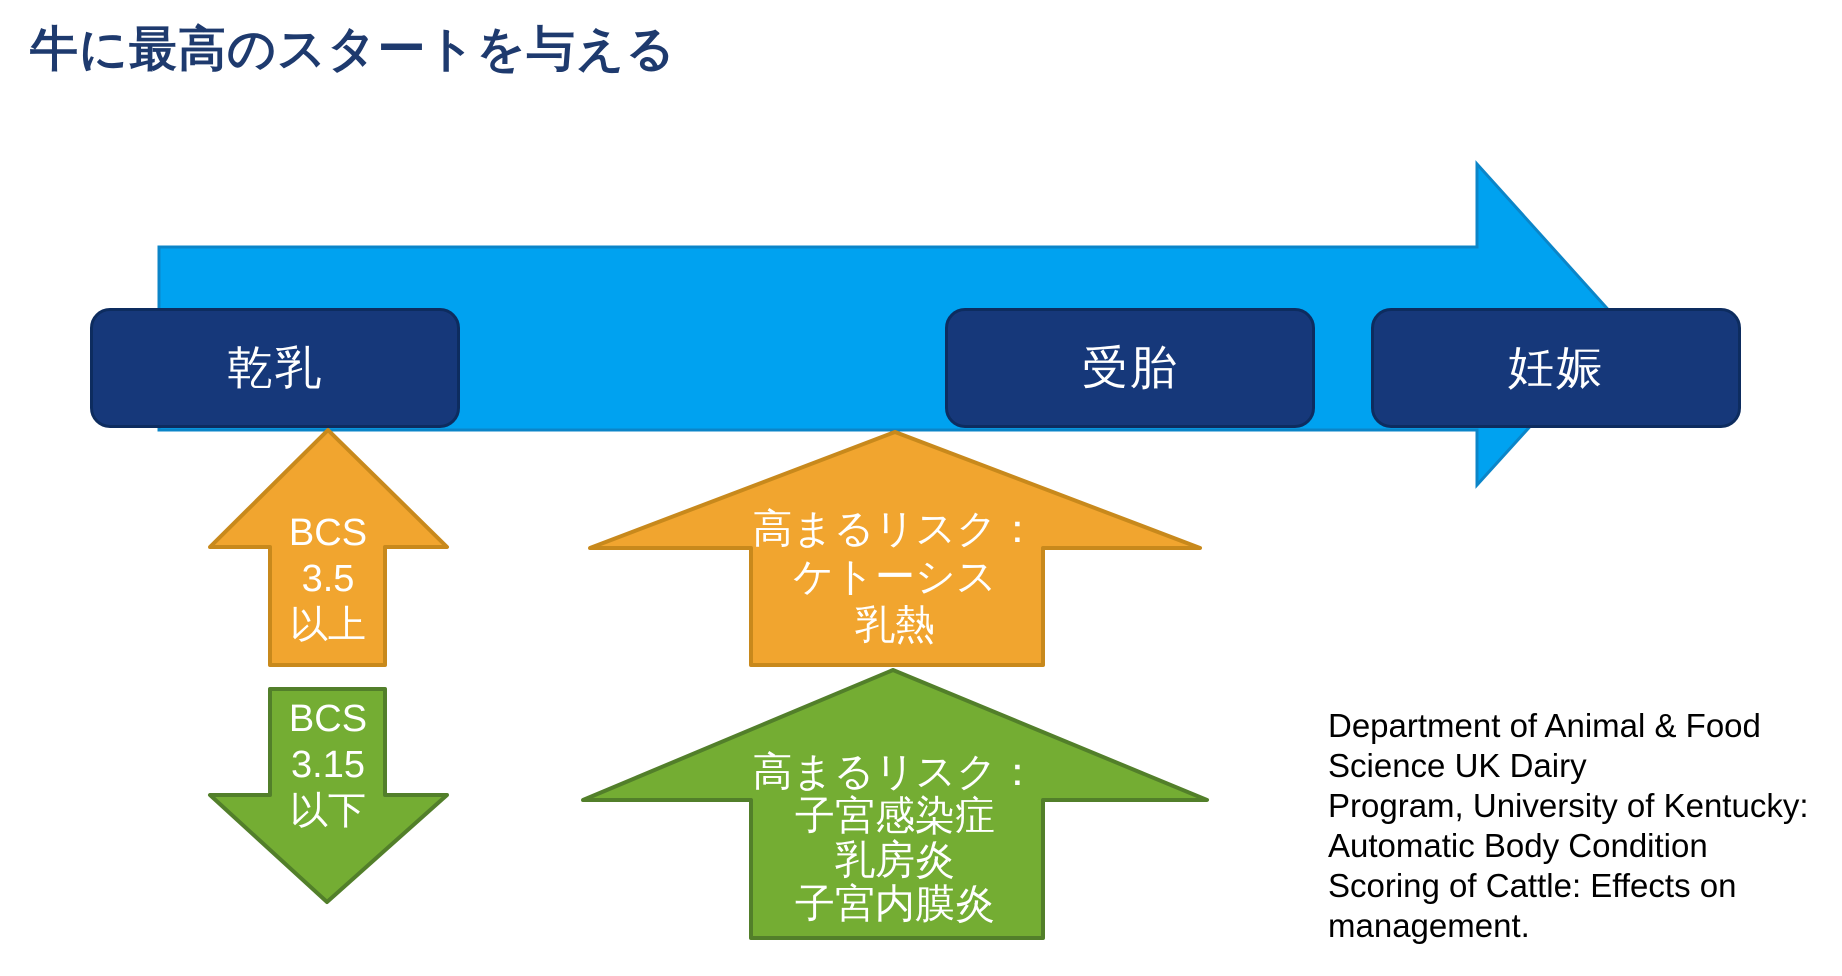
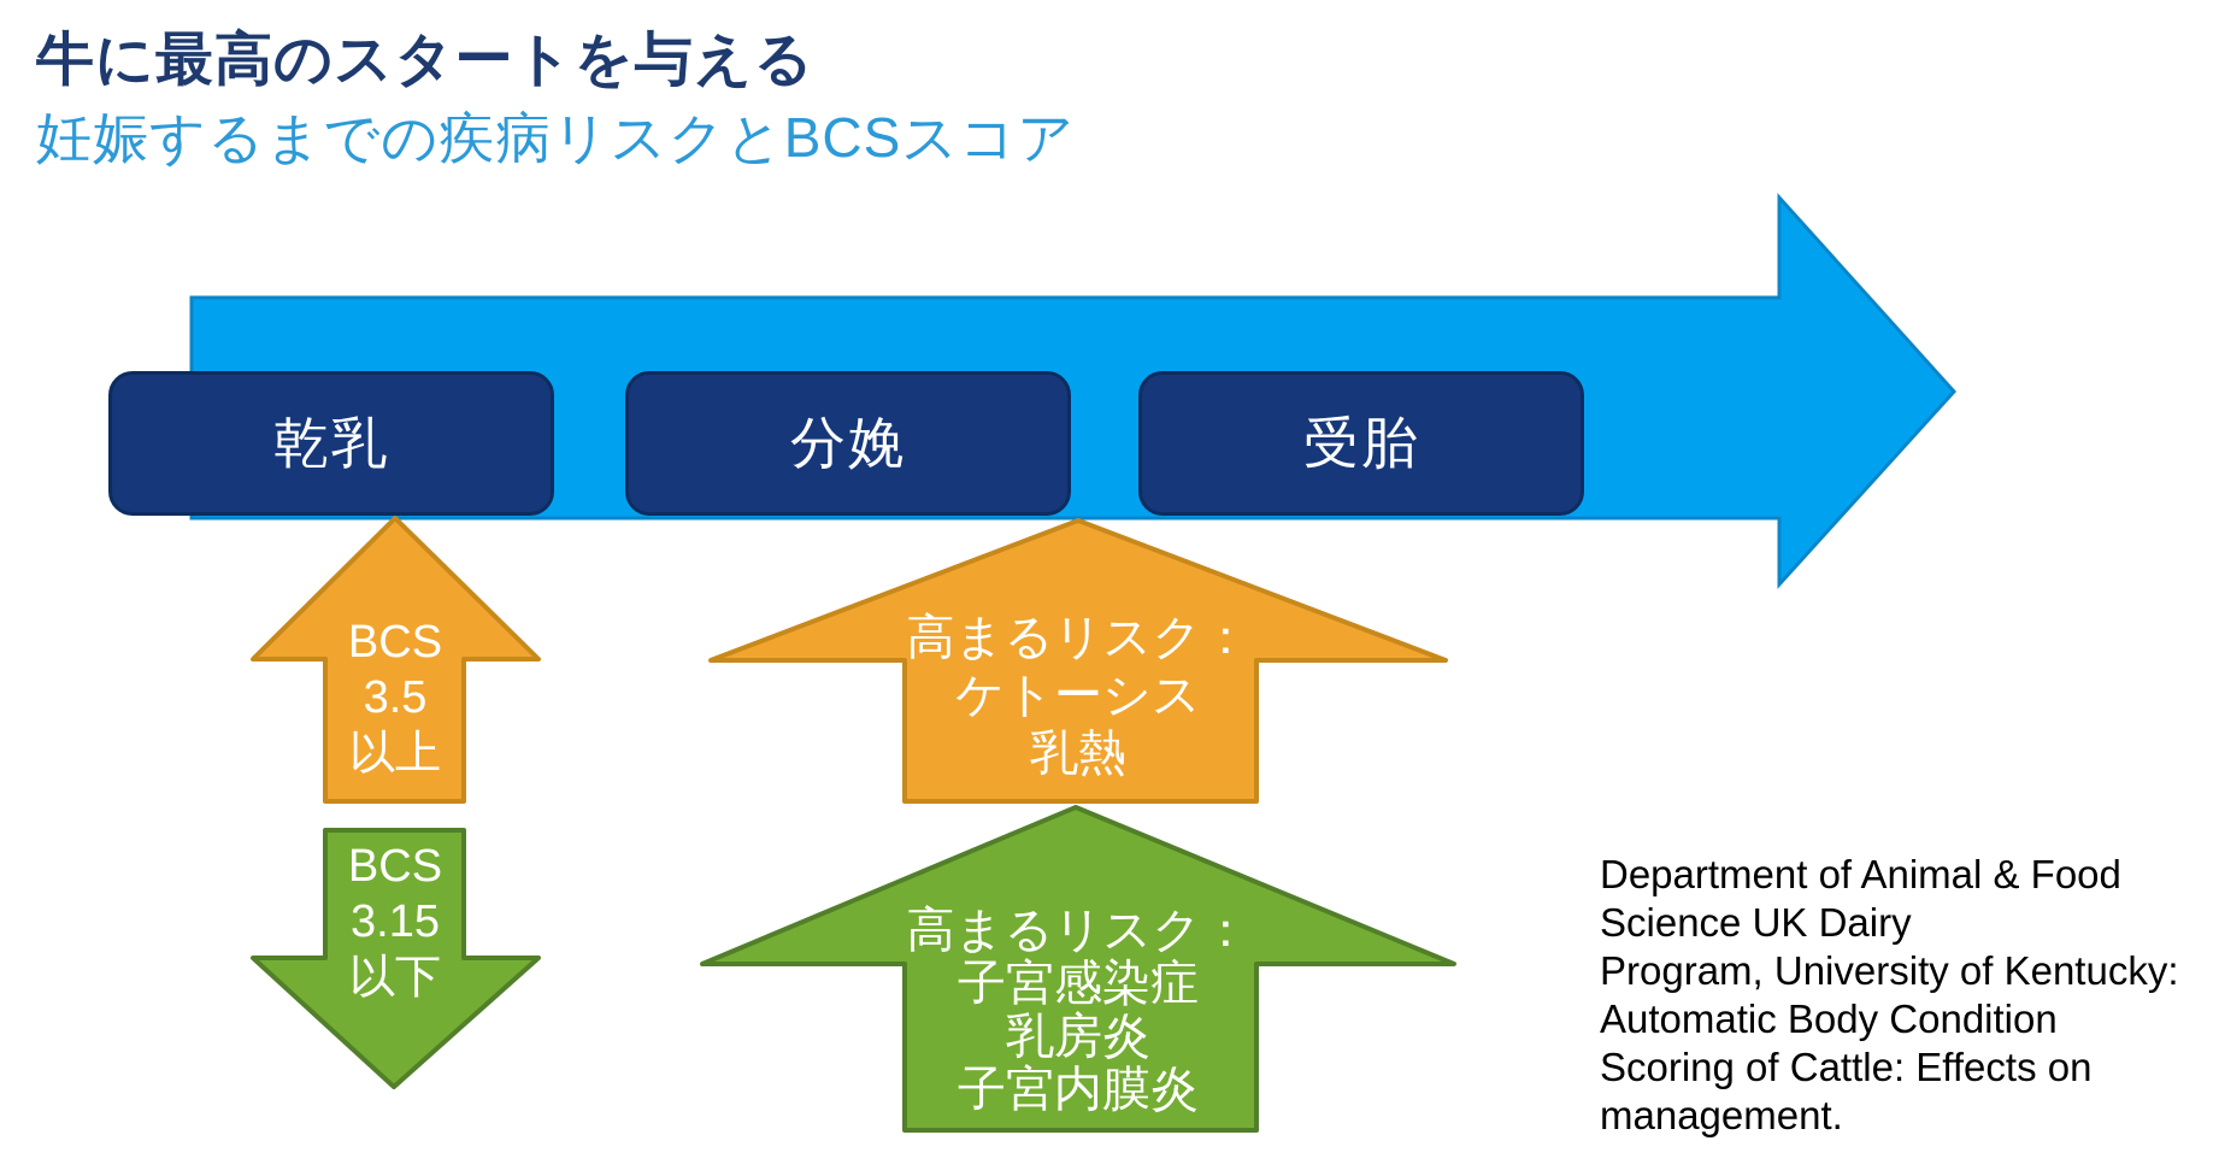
  牛に最高のスタートを与える
+ 妊娠するまでの疾病リスクとBCSスコア
  乾乳
+ 分娩
  受胎
- 妊娠
  BCS
  3.5
  以上
  BCS
  3.15
  以下
  高まるリスク：
  ケトーシス
  乳熱
  高まるリスク：
  子宮感染症
  乳房炎
  子宮内膜炎
  Department of Animal & Food
  Science UK Dairy
  Program, University of Kentucky:
  Automatic Body Condition
  Scoring of Cattle: Effects on
  management.
